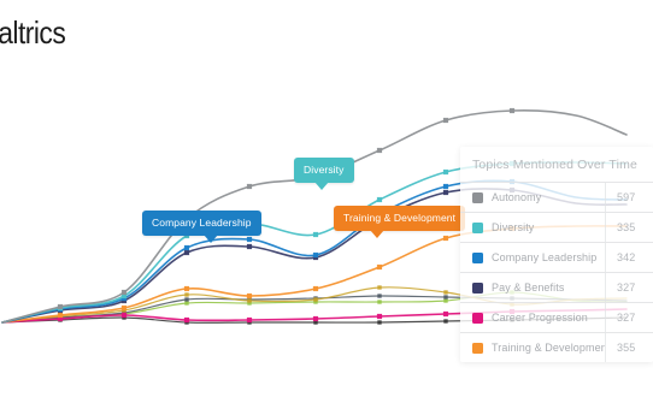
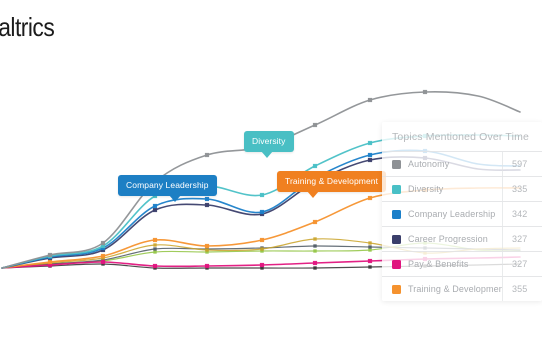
  altrics
  Company Leadership
  Diversity
  Training & Development
  Topics Mentioned Over Time
  Autonomy
  597
  Diversity
  335
  Company Leadership
  342
- Pay & Benefits
+ Career Progression
  327
- Career Progression
+ Pay & Benefits
  327
  Training & Developmen
  355
